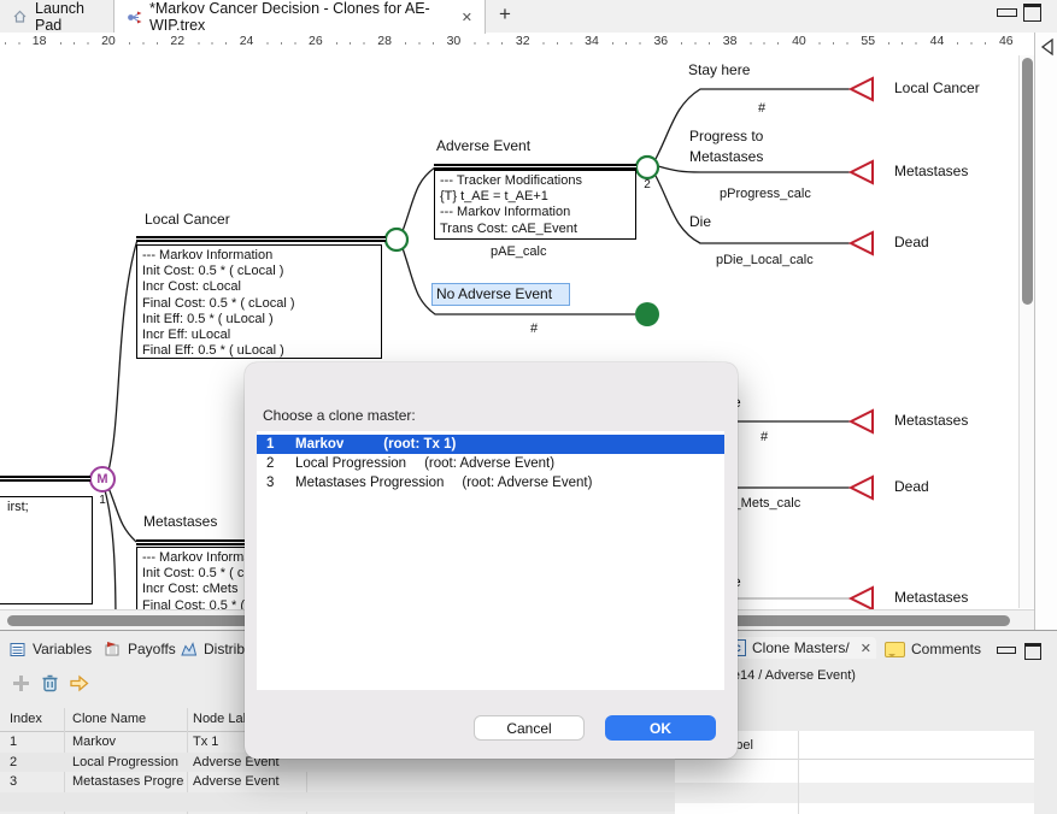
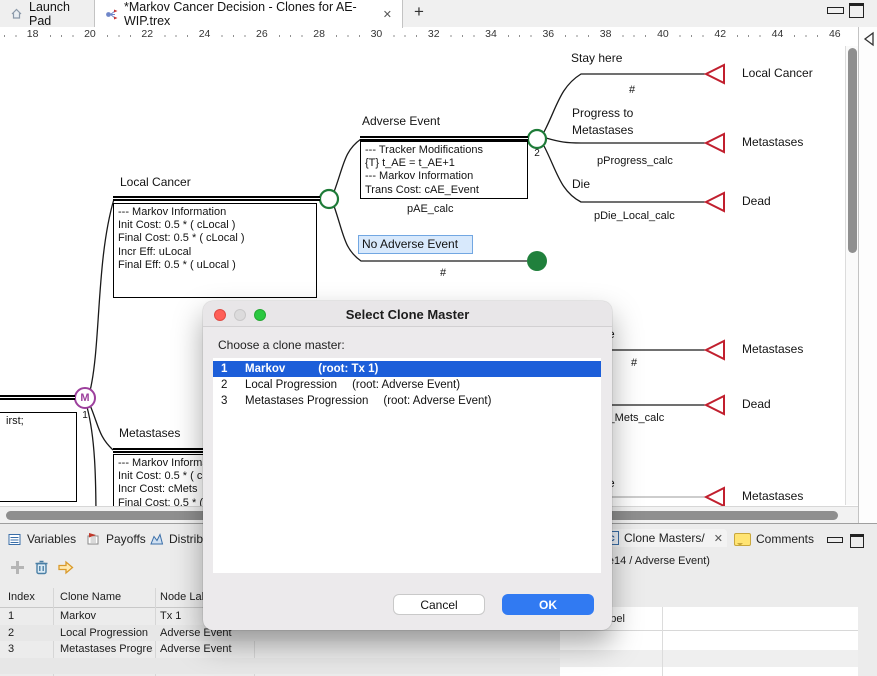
  Launch Pad
  *Markov Cancer Decision - Clones for AE-WIP.trex
  ✕
  +
  18
  20
  22
  24
  26
  28
  30
  32
  34
  36
  38
  40
- 55
+ 42
  44
  46
  M
  1
  2
  irst;
  Local Cancer
  --- Markov Information
  Init Cost: 0.5 * ( cLocal )
- Incr Cost: cLocal
  Final Cost: 0.5 * ( cLocal )
- Init Eff: 0.5 * ( uLocal )
  Incr Eff: uLocal
  Final Eff: 0.5 * ( uLocal )
  Adverse Event
  --- Tracker Modifications
  {T} t_AE = t_AE+1
  --- Markov Information
  Trans Cost: cAE_Event
  pAE_calc
  No Adverse Event
  #
  Stay here
  #
  Progress to
  Metastases
  pProgress_calc
  Die
  pDie_Local_calc
  Local Cancer
  Metastases
  Dead
  Metastases
  Dead
  Metastases
  Metastases
  --- Markov Inform
  Init Cost: 0.5 * ( c
  Incr Cost: cMets
  Final Cost: 0.5 * (
  #
  Mets_calc
  Variables
  Payoffs
  Index
  Clone Name
  1
  Markov
  Tx 1
  2
  Local Progression
  Adverse Event
  3
  Metastases Progre
  Adverse Event
  c
  Clone Masters/
  ✕
  Comments
  14 / Adverse Event)
+ Select Clone Master
  Choose a clone master:
  1
  Markov
  (root: Tx 1)
  2
  Local Progression
  (root: Adverse Event)
  3
  Metastases Progression
  (root: Adverse Event)
  Cancel
  OK
